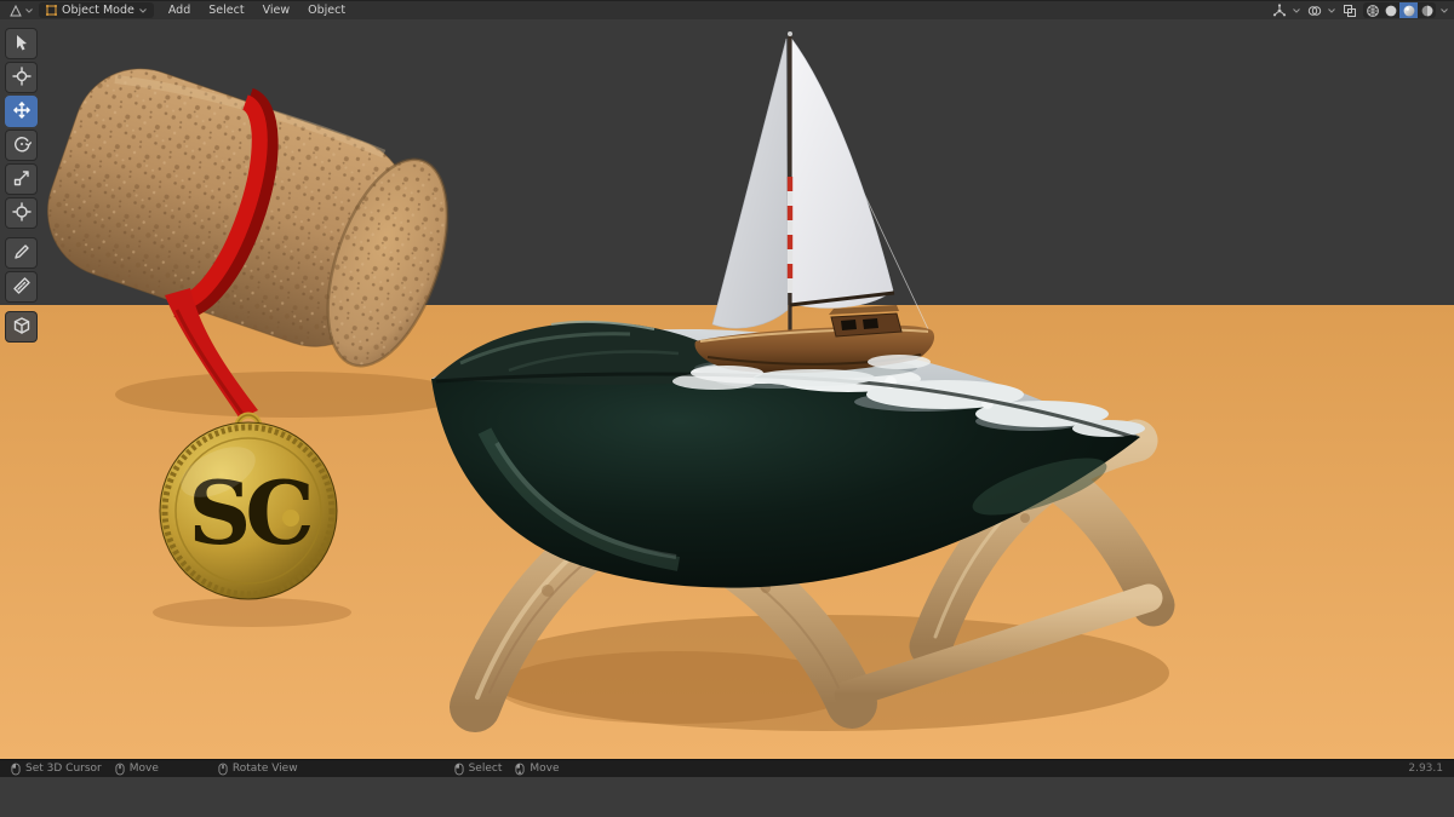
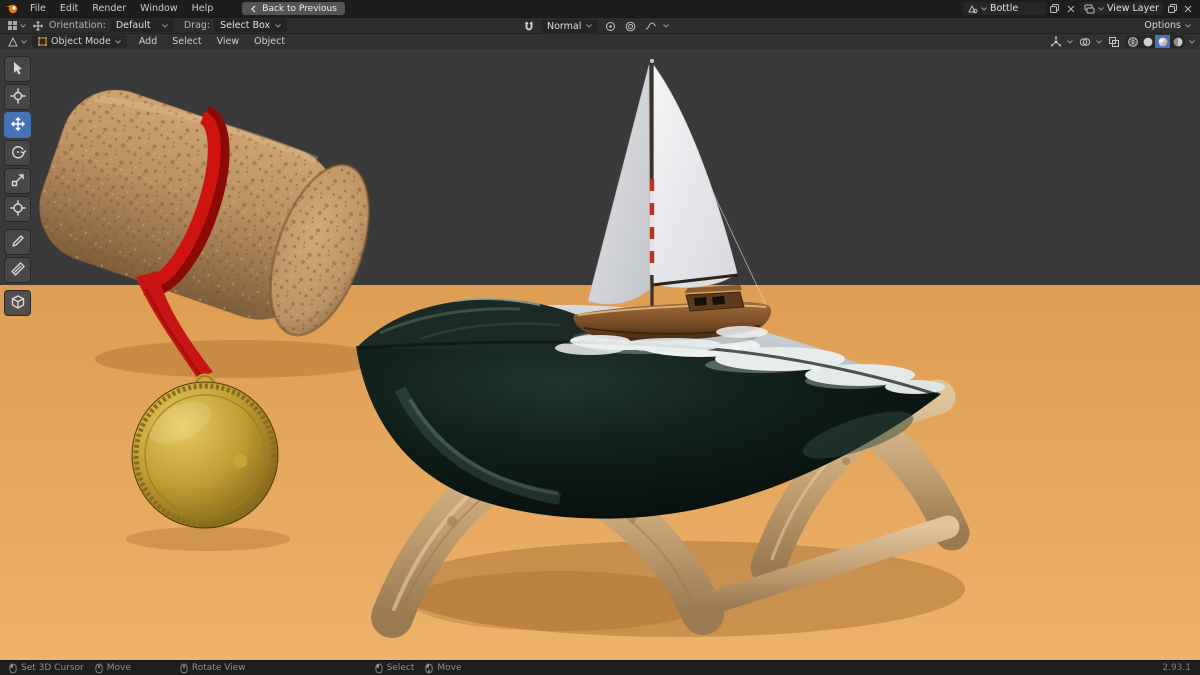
+ File
+ Edit
+ Render
+ Window
+ Help
+ Back to Previous
+ Bottle
+ View Layer
+ Orientation:
+ Default
+ Drag:
+ Select Box
+ Normal
+ Options
  Object Mode
  Add
  Select
  View
  Object
- SC
  Set 3D Cursor
  Move
  Rotate View
  Select
  Move
  2.93.1
